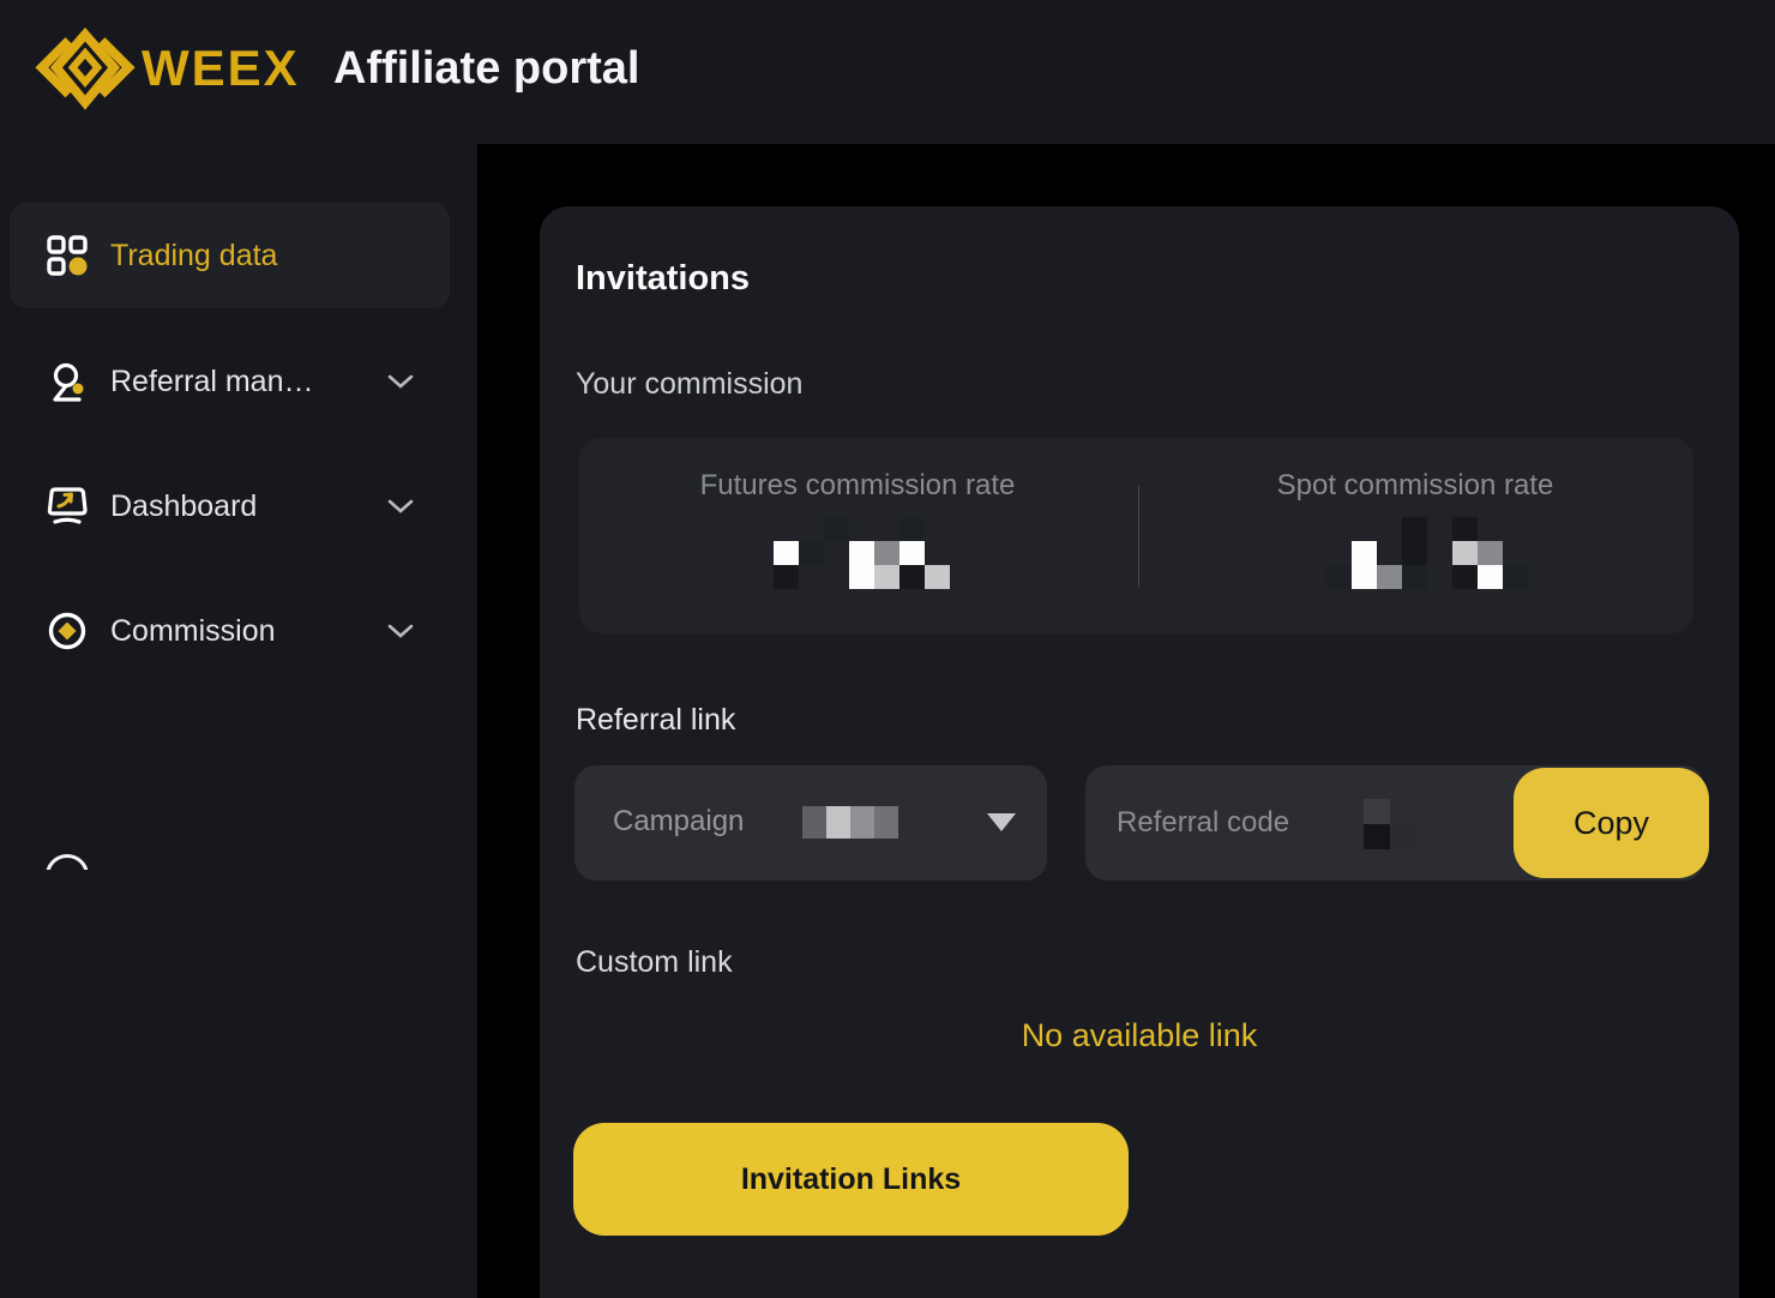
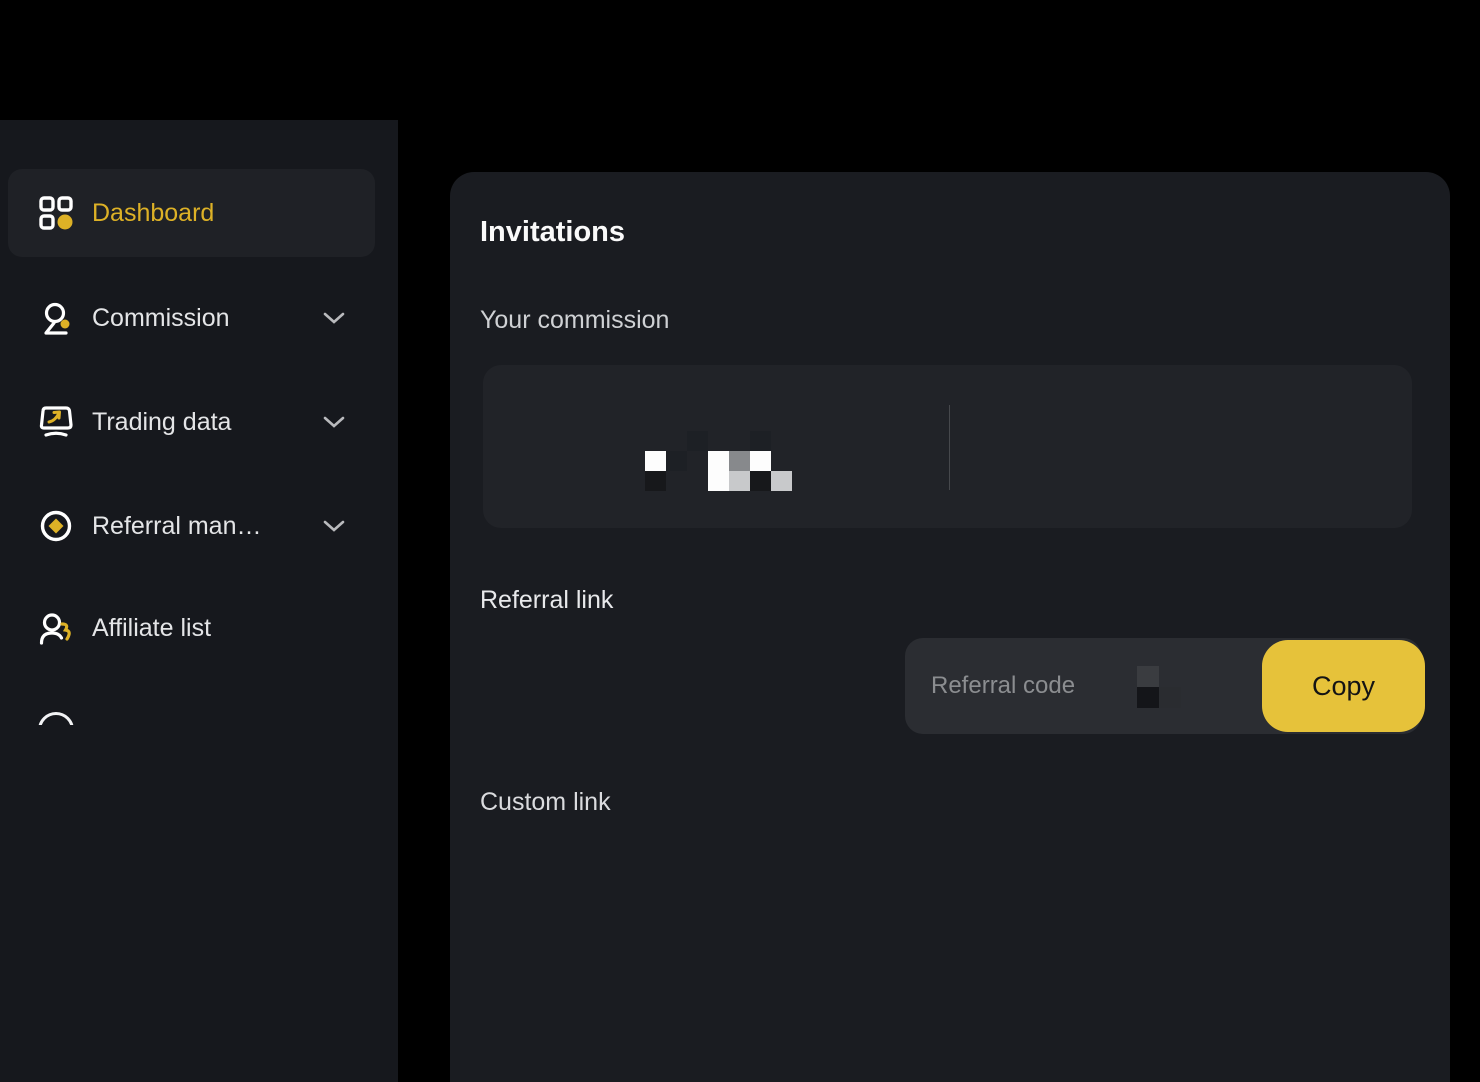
- WEEX
- Affiliate portal
- Trading data
+ Dashboard
- Referral man…
+ Commission
- Dashboard
+ Trading data
- Commission
+ Referral man…
+ Affiliate list
  Invitations
  Your commission
- Futures commission rate
- Spot commission rate
  Referral link
- Campaign
  Referral code
  Copy
  Custom link
- No available link
- Invitation Links
